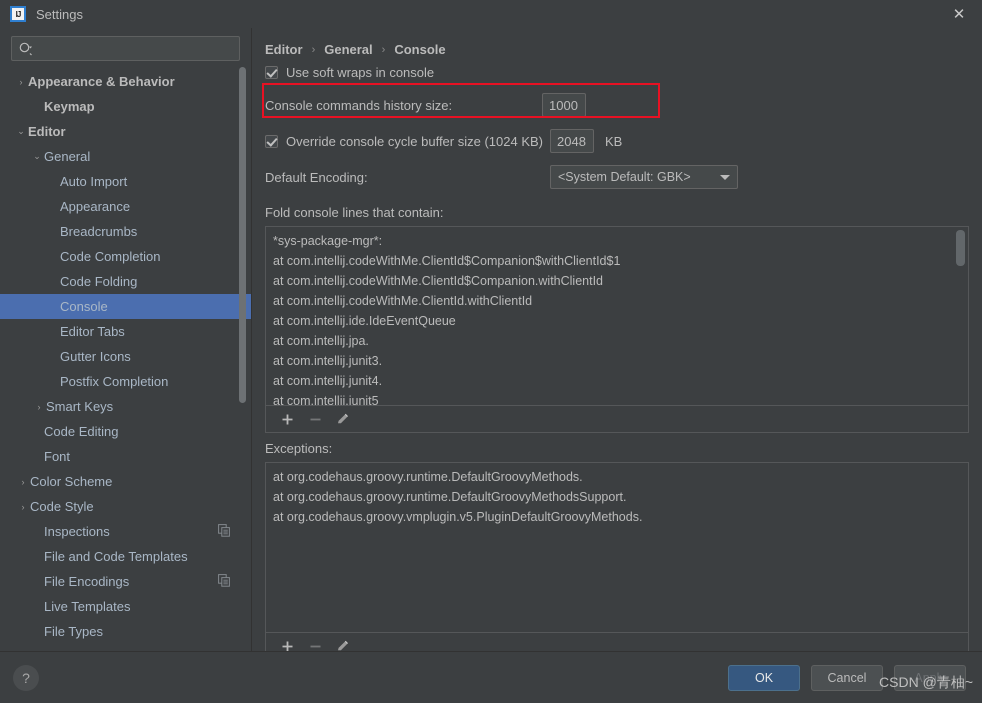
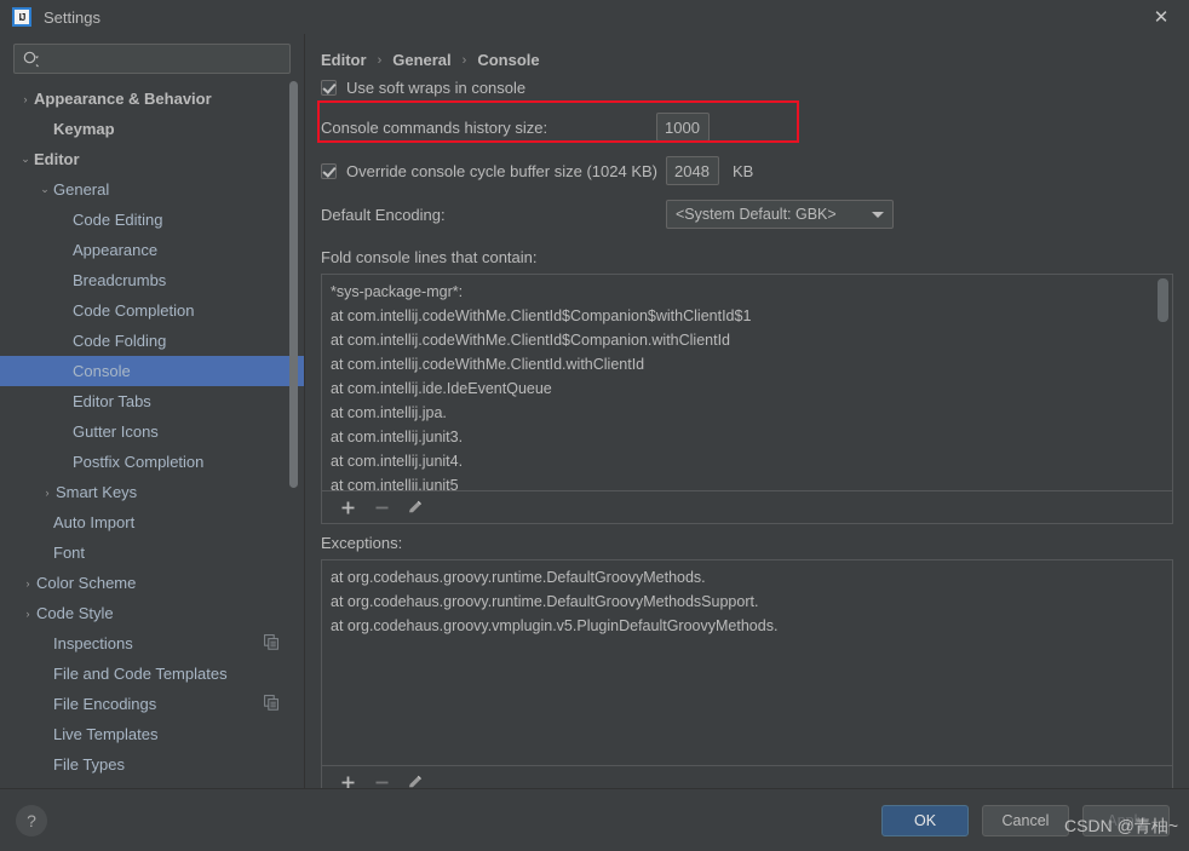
  IJ
  Settings
  ✕
  ›
  Appearance & Behavior
  Keymap
  ⌄
  Editor
  ⌄
  General
- Auto Import
+ Code Editing
  Appearance
  Breadcrumbs
  Code Completion
  Code Folding
  Console
  Editor Tabs
  Gutter Icons
  Postfix Completion
  ›
  Smart Keys
- Code Editing
+ Auto Import
  Font
  ›
  Color Scheme
  ›
  Code Style
  Inspections
  File and Code Templates
  File Encodings
  Live Templates
  File Types
  Editor
  ›
  General
  ›
  Console
  Use soft wraps in console
  Console commands history size:
  1000
  Override console cycle buffer size (1024 KB)
  2048
  KB
  Default Encoding:
  <System Default: GBK>
  Fold console lines that contain:
  *sys-package-mgr*:
  at com.intellij.codeWithMe.ClientId$Companion$withClientId$1
  at com.intellij.codeWithMe.ClientId$Companion.withClientId
  at com.intellij.codeWithMe.ClientId.withClientId
  at com.intellij.ide.IdeEventQueue
  at com.intellij.jpa.
  at com.intellij.junit3.
  at com.intellij.junit4.
  at com.intellij.junit5
  Exceptions:
  at org.codehaus.groovy.runtime.DefaultGroovyMethods.
  at org.codehaus.groovy.runtime.DefaultGroovyMethodsSupport.
  at org.codehaus.groovy.vmplugin.v5.PluginDefaultGroovyMethods.
  ?
  OK
  Cancel
  Apply
  CSDN @青柚~
